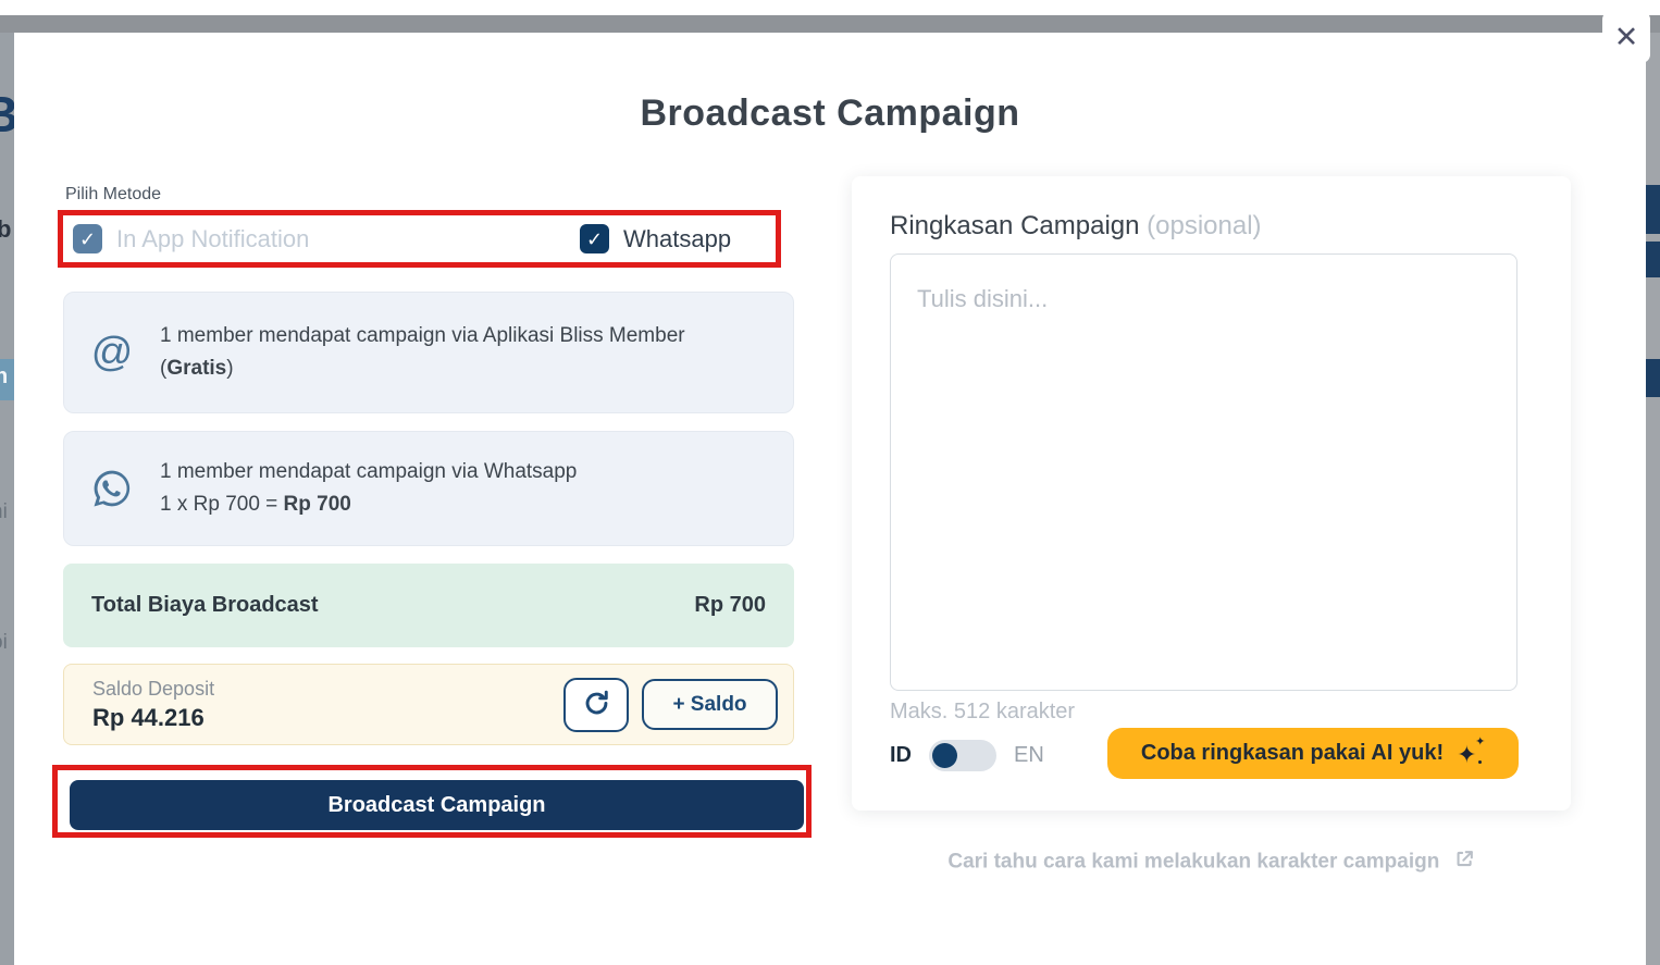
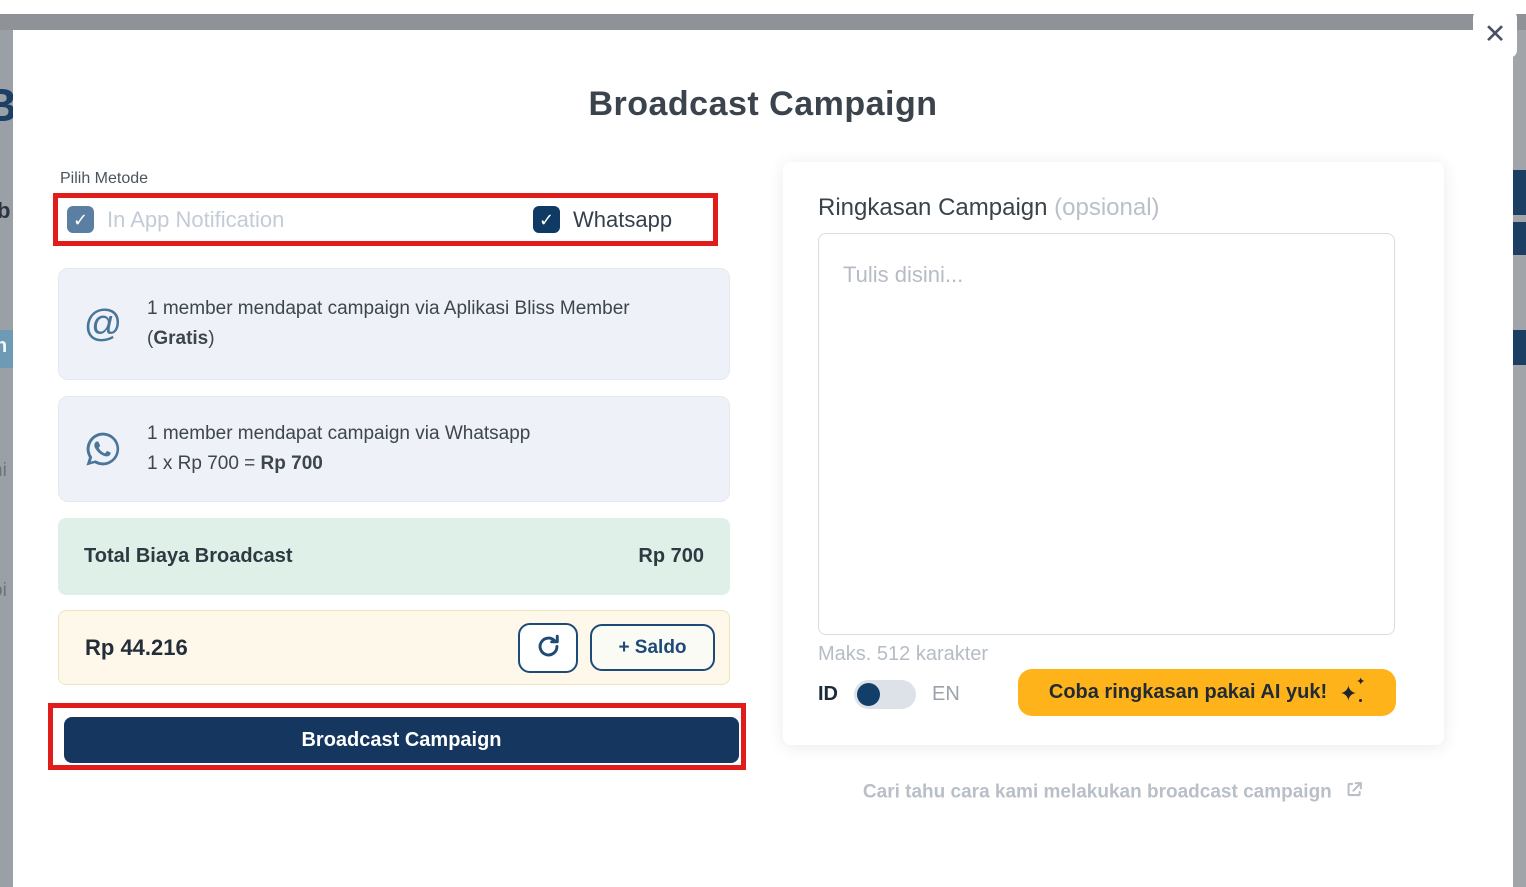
  B
  b
  n
  Broadcast Campaign
  Pilih Metode
  ✓
  In App Notification
  ✓
  Whatsapp
  @
  1 member mendapat campaign via Aplikasi Bliss Member
  (Gratis)
  1 member mendapat campaign via Whatsapp
  1 x Rp 700 = Rp 700
  Total Biaya Broadcast
  Rp 700
- Saldo Deposit
  Rp 44.216
  + Saldo
  Broadcast Campaign
  Ringkasan Campaign (opsional)
  Tulis disini...
  Maks. 512 karakter
  ID
  EN
  Coba ringkasan pakai AI yuk!
  ✦
  ✦
- Cari tahu cara kami melakukan karakter campaign
+ Cari tahu cara kami melakukan broadcast campaign
  ✕
